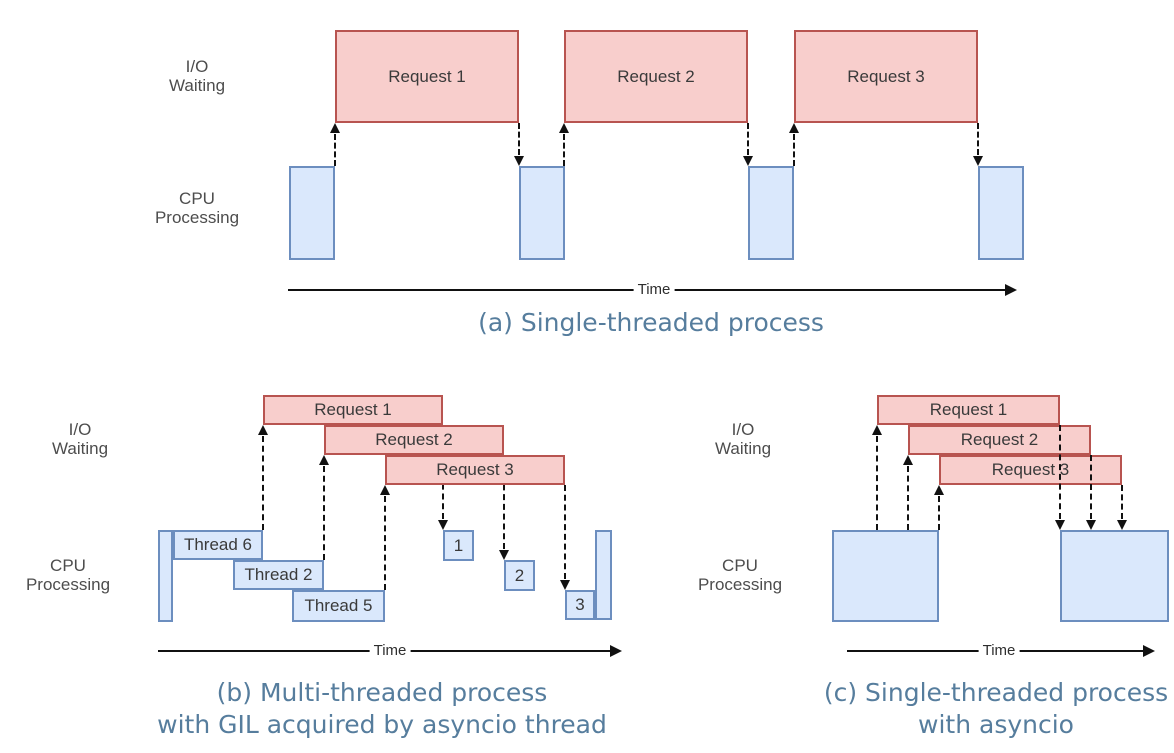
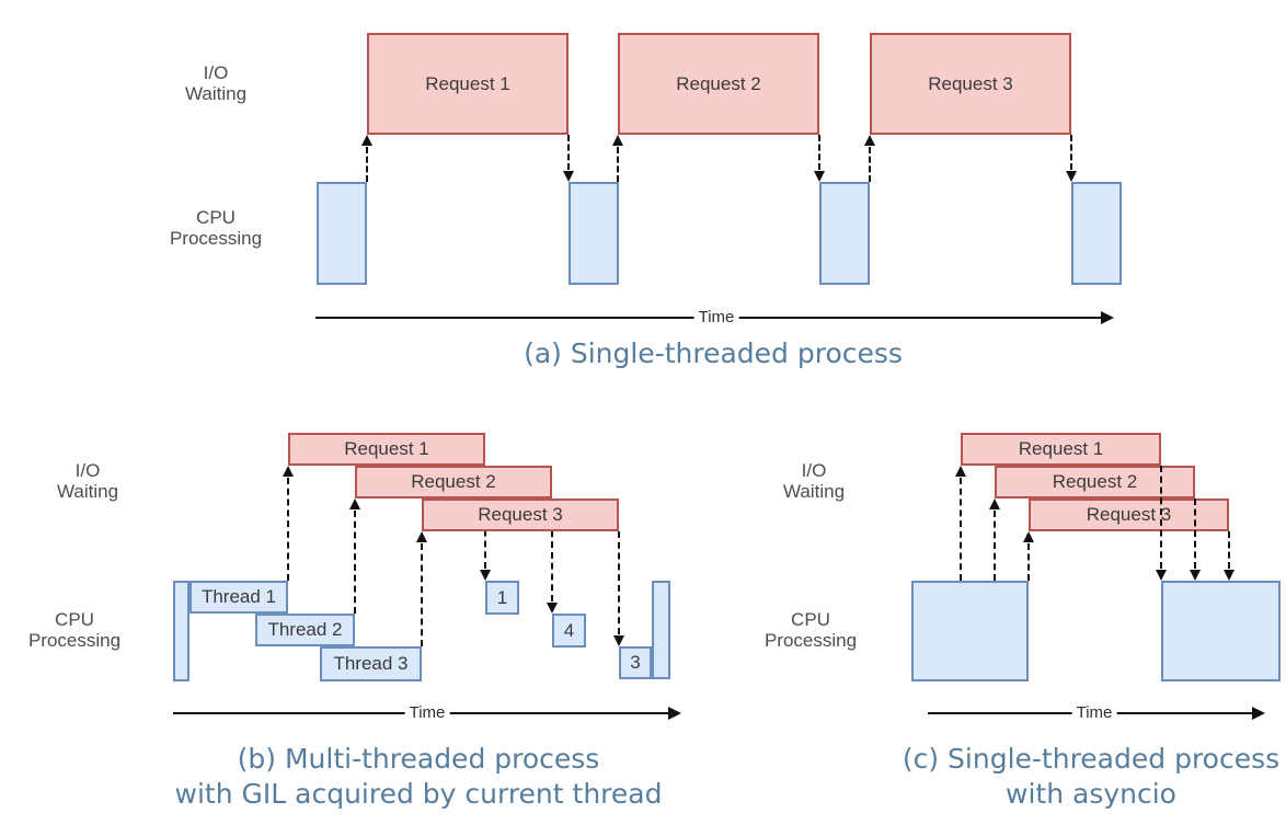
  I/O
  Waiting
  CPU
  Processing
  Request 1
  Request 2
  Request 3
  Time
  (a) Single-threaded process
  I/O
  Waiting
  CPU
  Processing
  Request 1
  Request 2
  Request 3
- Thread 6
+ Thread 1
  Thread 2
- Thread 5
+ Thread 3
  1
- 2
+ 4
  3
  Time
  (b) Multi-threaded process
- with GIL acquired by asyncio thread
+ with GIL acquired by current thread
  I/O
  Waiting
  CPU
  Processing
  Request 1
  Request 2
  Request 3
  Time
  (c) Single-threaded process
  with asyncio
